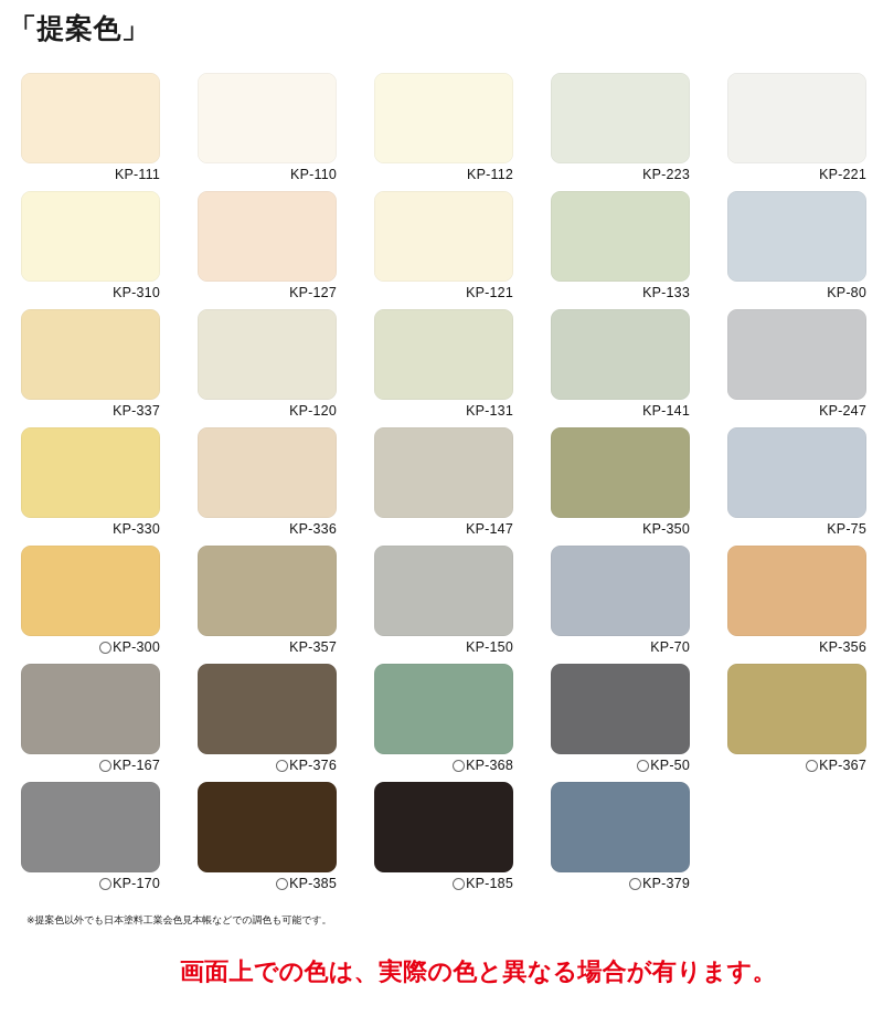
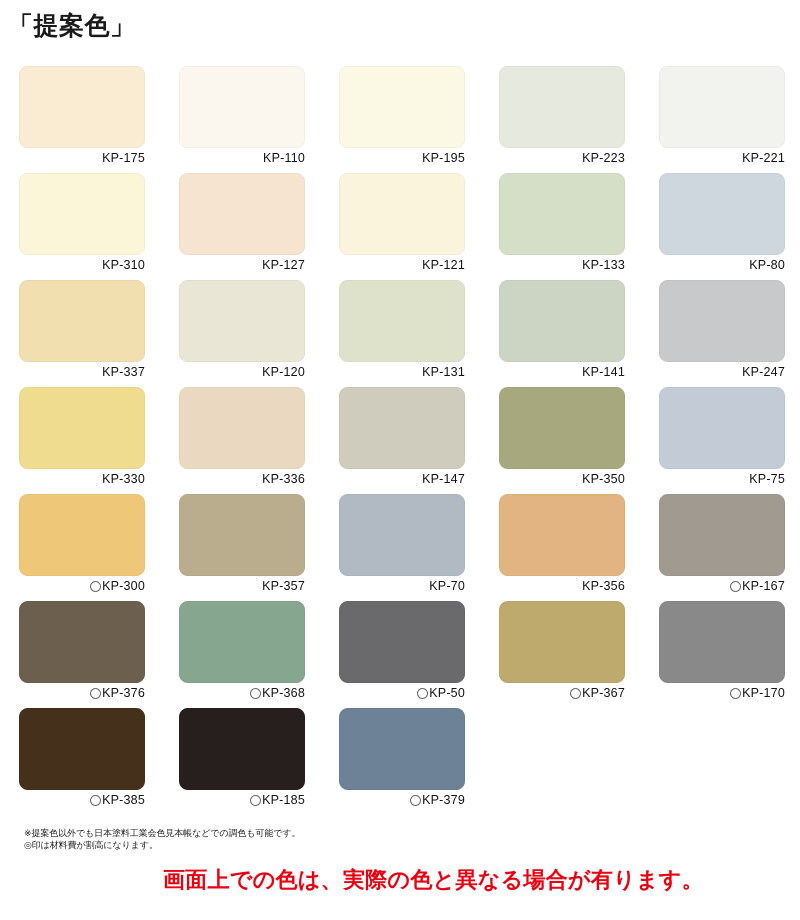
  「提案色」
- KP-111
+ KP-175
  KP-110
- KP-112
+ KP-195
  KP-223
  KP-221
  KP-310
  KP-127
  KP-121
  KP-133
  KP-80
  KP-337
  KP-120
  KP-131
  KP-141
  KP-247
  KP-330
  KP-336
  KP-147
  KP-350
  KP-75
  KP-300
  KP-357
- KP-150
  KP-70
  KP-356
  KP-167
  KP-376
  KP-368
  KP-50
  KP-367
  KP-170
  KP-385
  KP-185
  KP-379
  ※提案色以外でも日本塗料工業会色見本帳などでの調色も可能です。
+ ◎印は材料費が割高になります。
  画面上での色は、実際の色と異なる場合が有ります。
